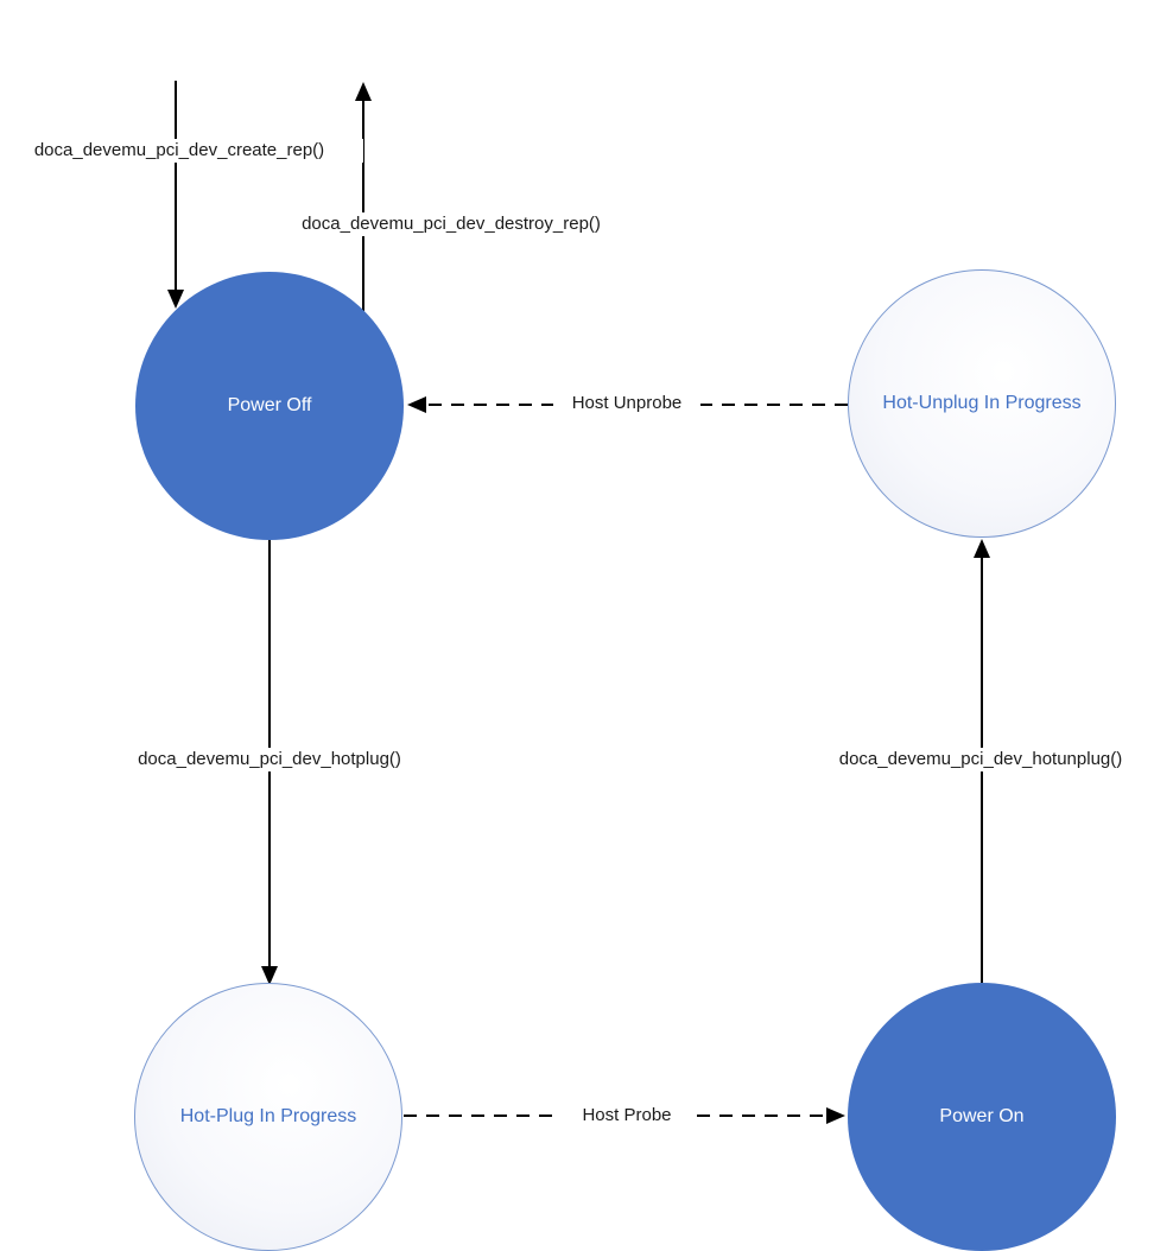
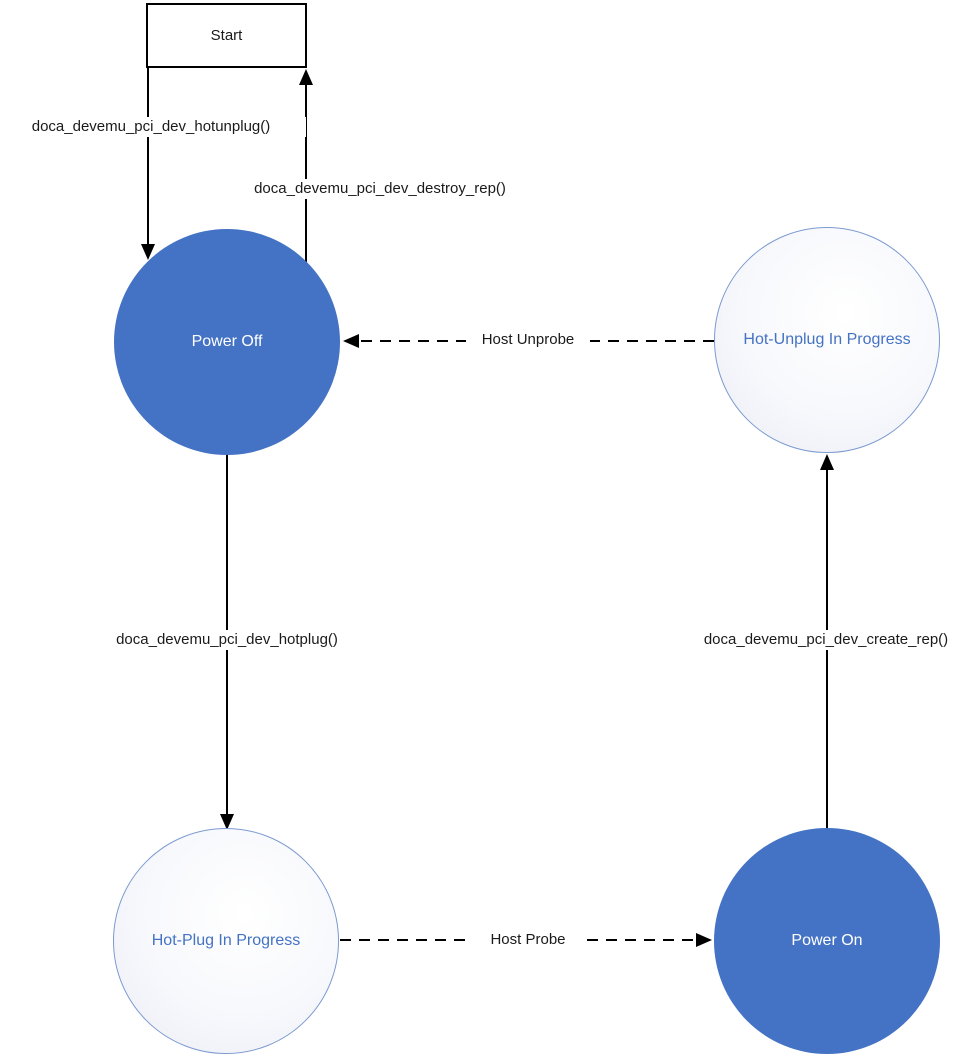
+ Start
  Power Off
  Hot-Unplug In Progress
  Hot-Plug In Progress
  Power On
- doca_devemu_pci_dev_create_rep()
+ doca_devemu_pci_dev_hotunplug()
  doca_devemu_pci_dev_destroy_rep()
  Host Unprobe
  doca_devemu_pci_dev_hotplug()
  Host Probe
- doca_devemu_pci_dev_hotunplug()
+ doca_devemu_pci_dev_create_rep()
